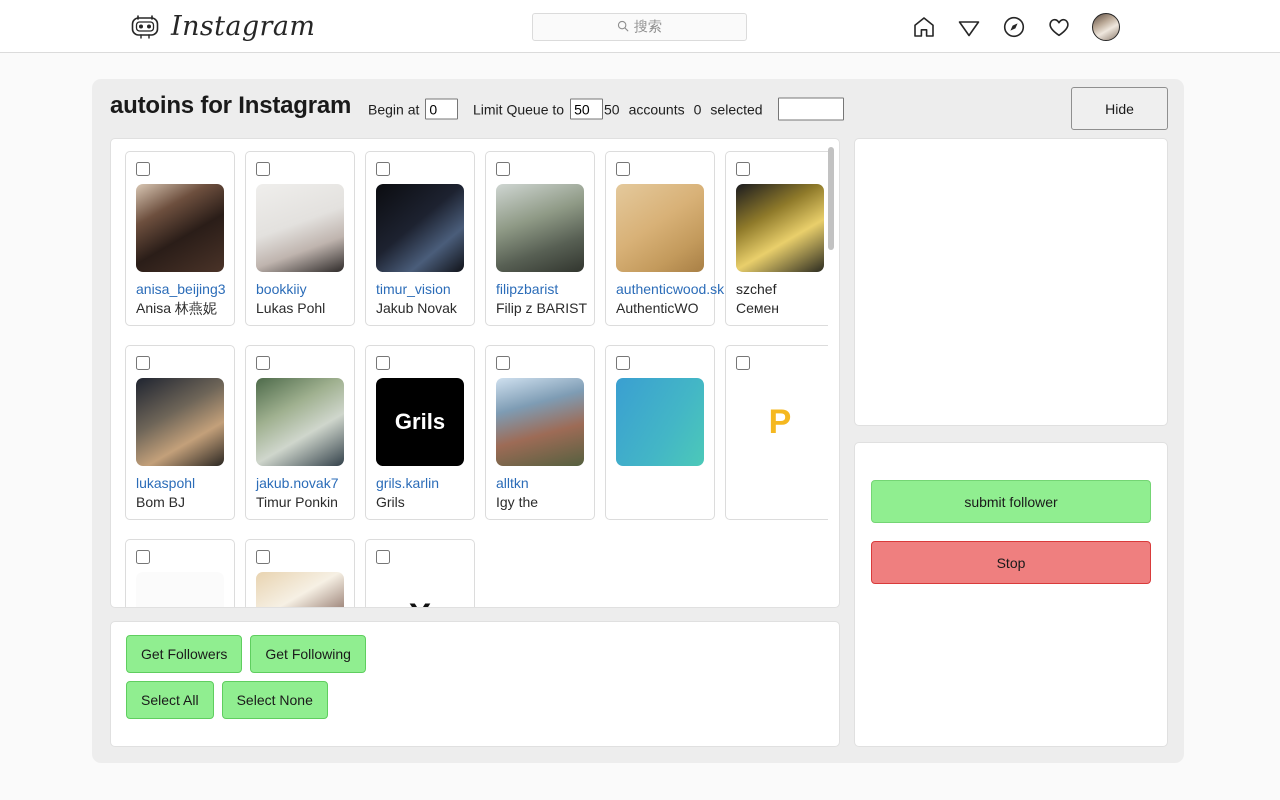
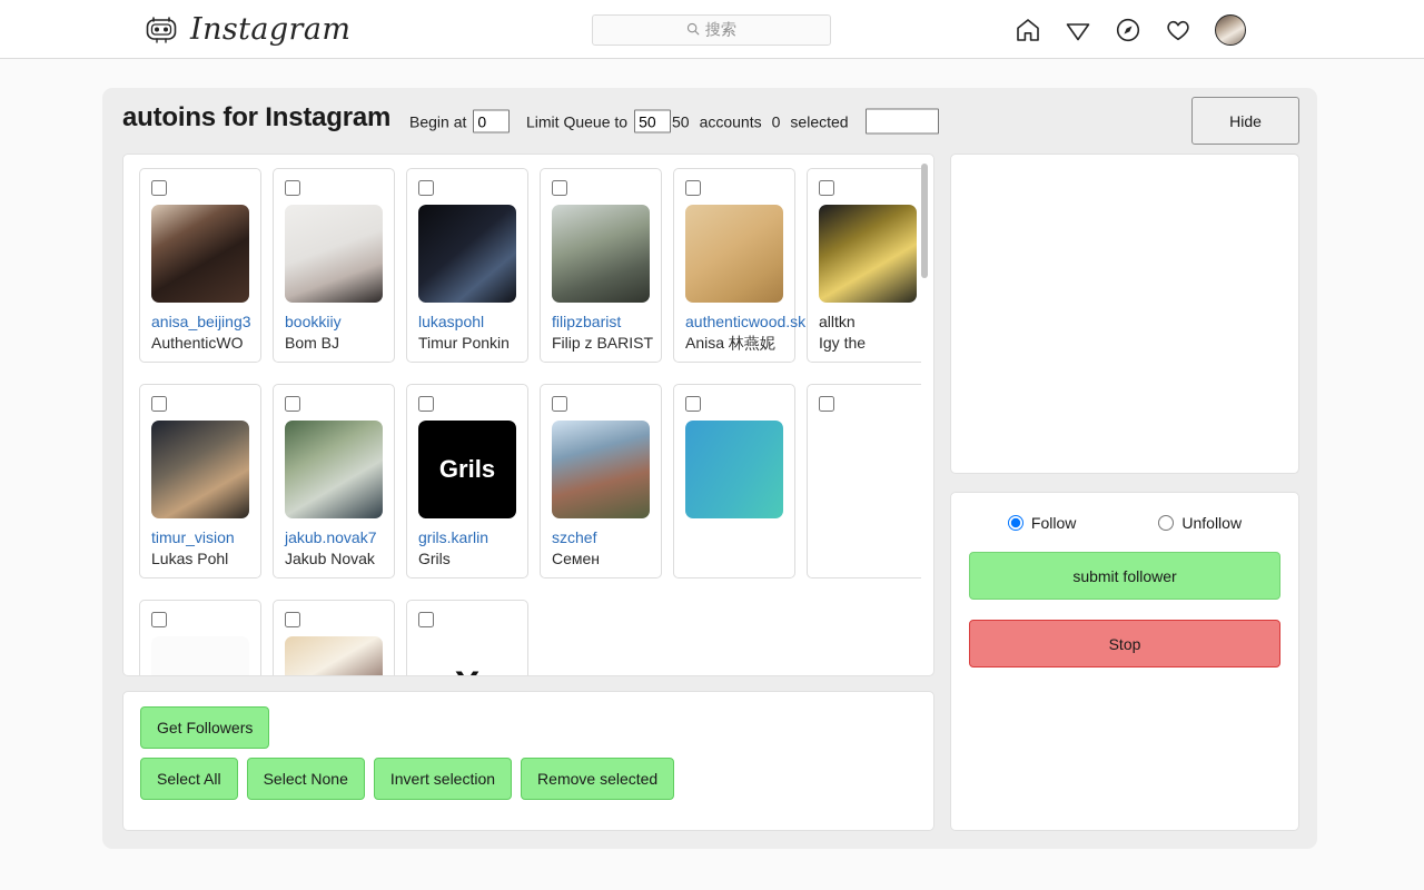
  Instagram
  搜索
  autoins for Instagram
  Begin at
  0
  Limit Queue to
  50
  50
  accounts
  0
  selected
  Hide
  anisa_beijing3
- Anisa 林燕妮
+ AuthenticWO
  bookkiiy
- Lukas Pohl
+ Bom BJ
- timur_vision
+ lukaspohl
- Jakub Novak
+ Timur Ponkin
  filipzbarist
  Filip z BARIST
  authenticwood.sk
- AuthenticWO
+ Anisa 林燕妮
- szchef
+ alltkn
- Семен
+ Igy the
- lukaspohl
+ timur_vision
- Bom BJ
+ Lukas Pohl
  jakub.novak7
- Timur Ponkin
+ Jakub Novak
  Grils
  grils.karlin
  Grils
- alltkn
+ szchef
- Igy the
+ Семен
- P
  Get Followers
- Get Following
  Select All
  Select None
+ Invert selection
+ Remove selected
+ Follow
+ Unfollow
  submit follower
  Stop
